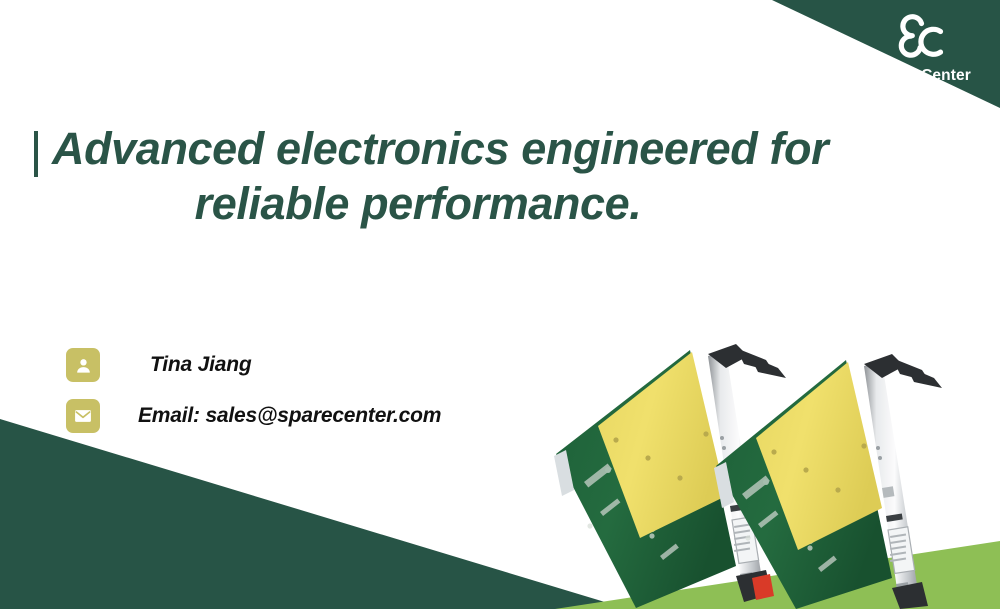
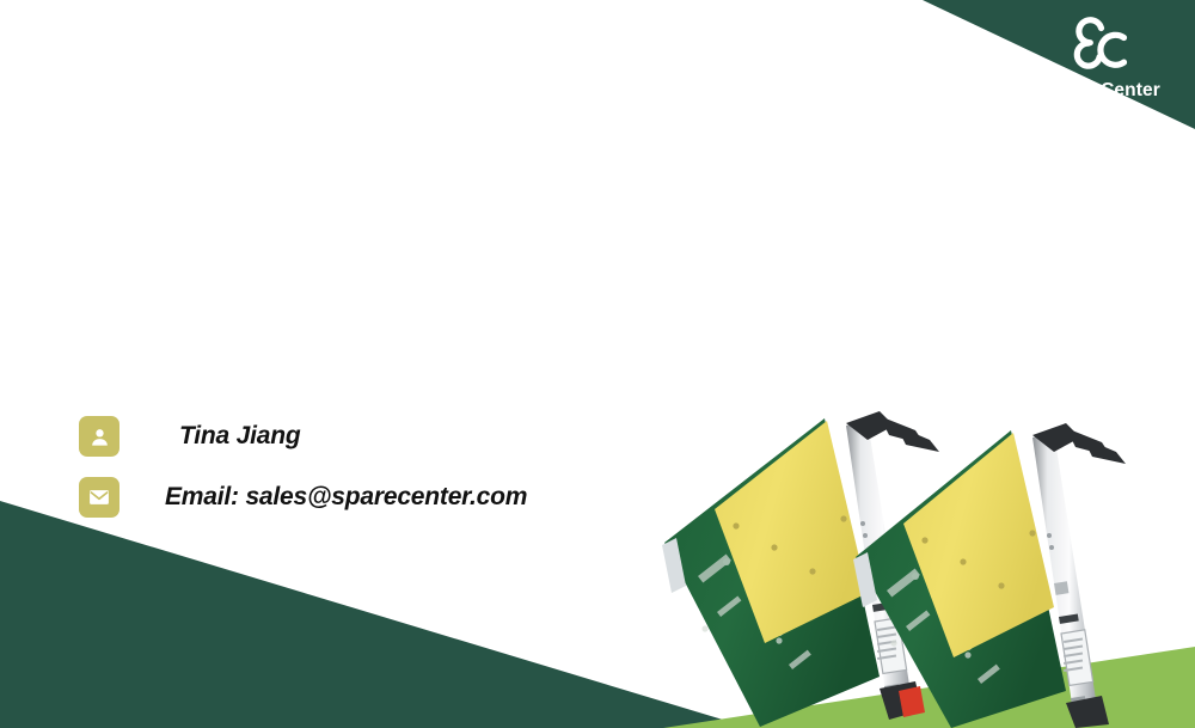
  Spare Center
- Advanced electronics engineered for
- reliable performance.
  Tina Jiang
  Email: sales@sparecenter.com
